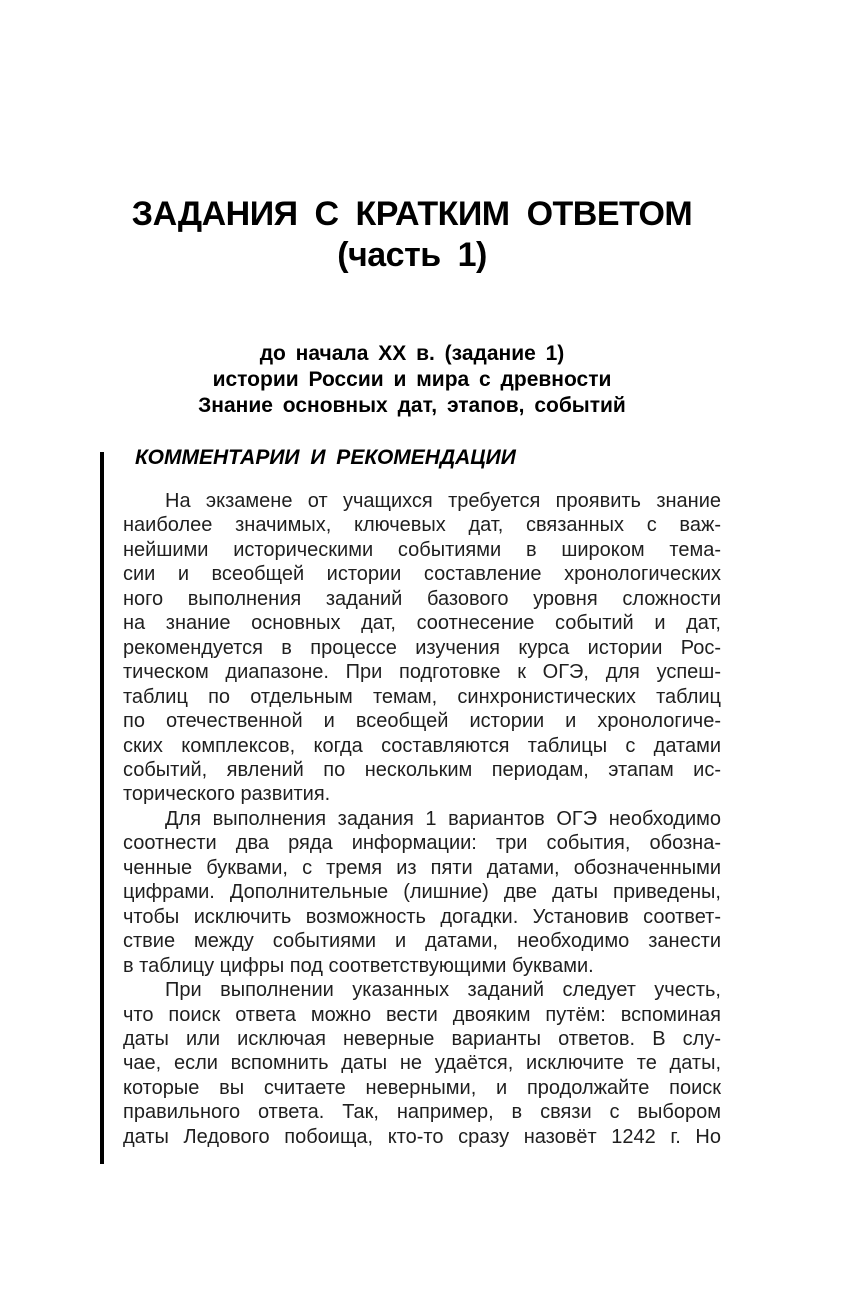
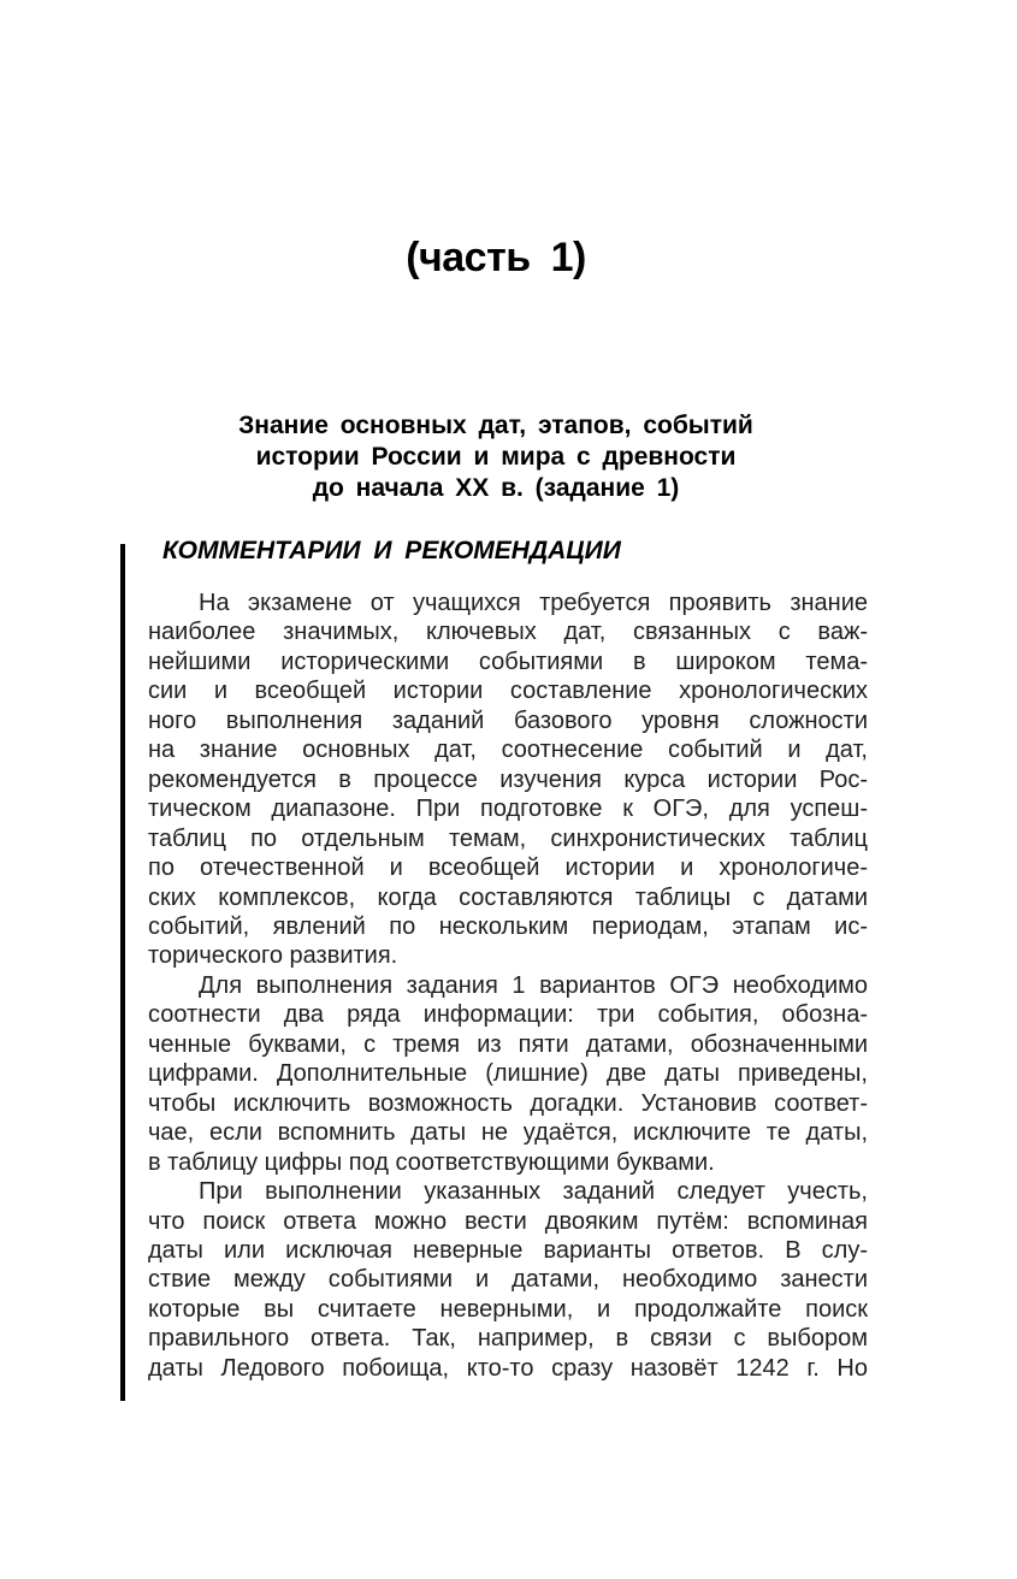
- ЗАДАНИЯ С КРАТКИМ ОТВЕТОМ
  (часть 1)
- до начала XX в. (задание 1)
+ Знание основных дат, этапов, событий
  истории России и мира с древности
- Знание основных дат, этапов, событий
+ до начала XX в. (задание 1)
  КОММЕНТАРИИ И РЕКОМЕНДАЦИИ
  На экзамене от учащихся требуется проявить знание
  наиболее значимых, ключевых дат, связанных с важ-
  нейшими историческими событиями в широком тема-
  сии и всеобщей истории составление хронологических
  ного выполнения заданий базового уровня сложности
  на знание основных дат, соотнесение событий и дат,
  рекомендуется в процессе изучения курса истории Рос-
  тическом диапазоне. При подготовке к ОГЭ, для успеш-
  таблиц по отдельным темам, синхронистических таблиц
  по отечественной и всеобщей истории и хронологиче-
  ских комплексов, когда составляются таблицы с датами
  событий, явлений по нескольким периодам, этапам ис-
  торического развития.
  Для выполнения задания 1 вариантов ОГЭ необходимо
  соотнести два ряда информации: три события, обозна-
  ченные буквами, с тремя из пяти датами, обозначенными
  цифрами. Дополнительные (лишние) две даты приведены,
  чтобы исключить возможность догадки. Установив соответ-
- ствие между событиями и датами, необходимо занести
+ чае, если вспомнить даты не удаётся, исключите те даты,
  в таблицу цифры под соответствующими буквами.
  При выполнении указанных заданий следует учесть,
  что поиск ответа можно вести двояким путём: вспоминая
  даты или исключая неверные варианты ответов. В слу-
- чае, если вспомнить даты не удаётся, исключите те даты,
+ ствие между событиями и датами, необходимо занести
  которые вы считаете неверными, и продолжайте поиск
  правильного ответа. Так, например, в связи с выбором
  даты Ледового побоища, кто-то сразу назовёт 1242 г. Но
